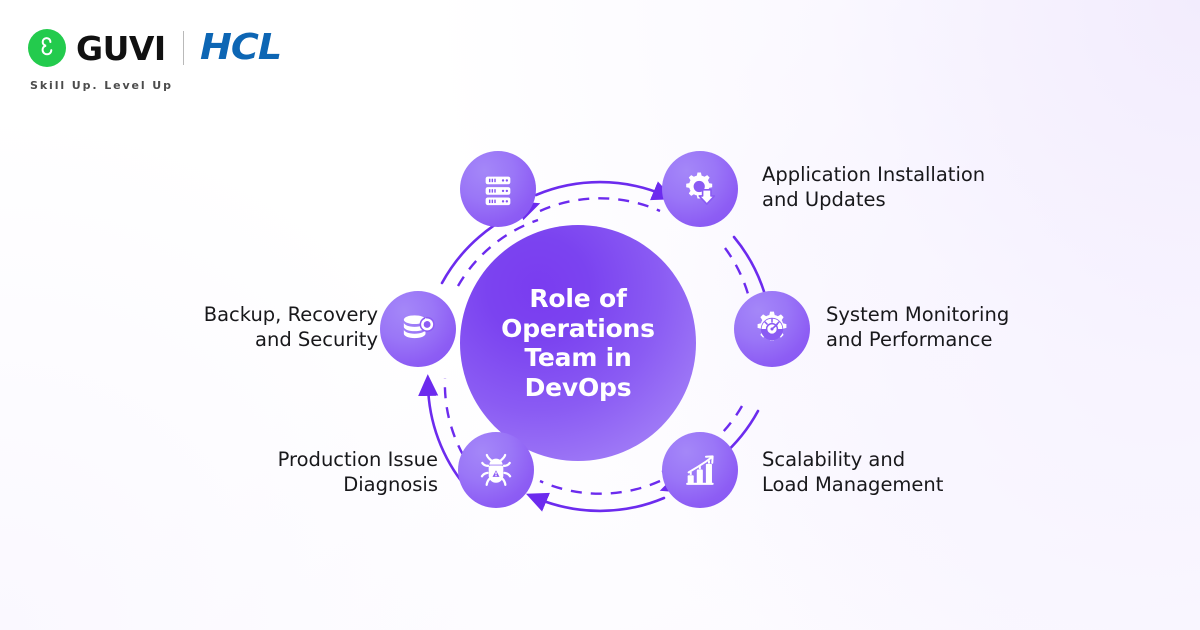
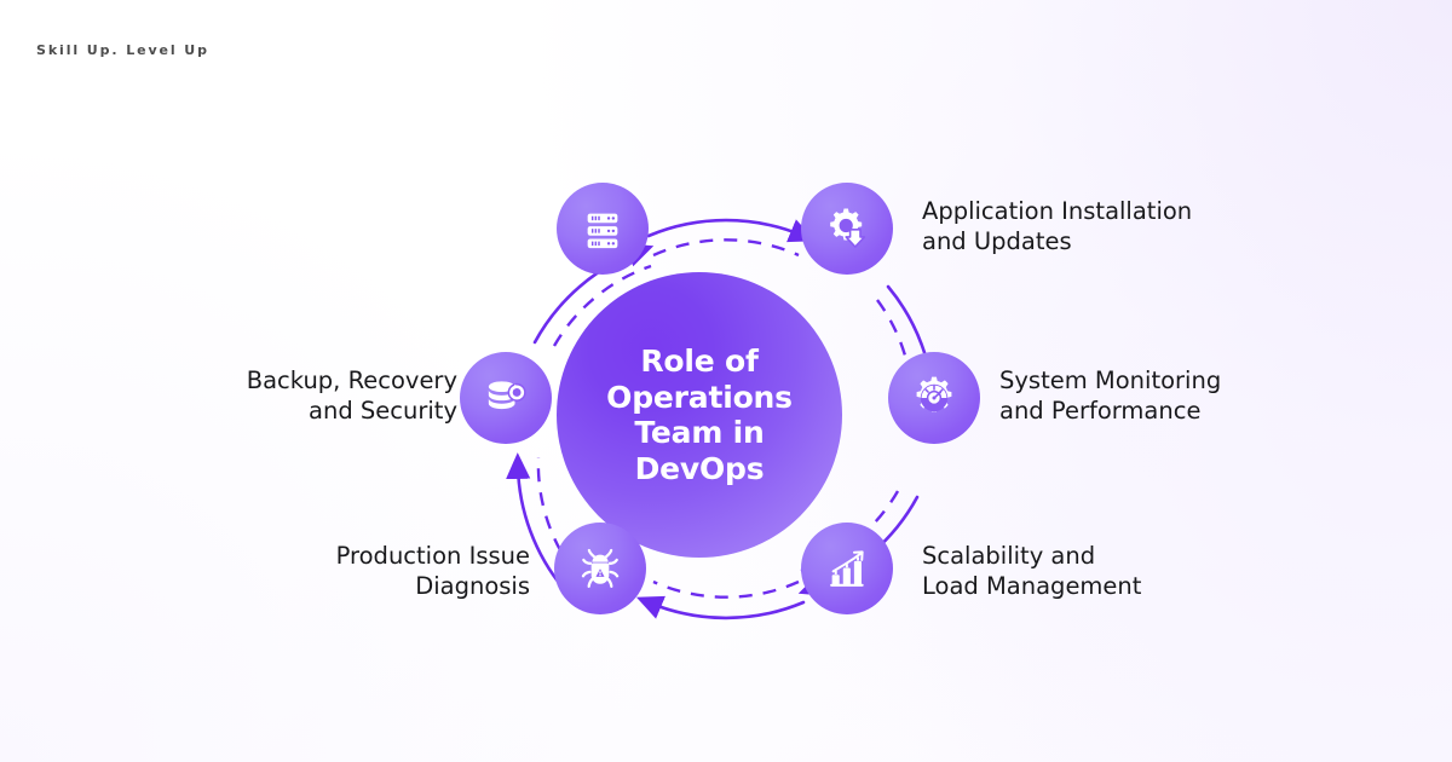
- GUVI
- HCL
  Skill Up. Level Up
  Role of
  Operations
  Team in
  DevOps
  Application Installation
  and Updates
  Backup, Recovery
  and Security
  System Monitoring
  and Performance
  Production Issue
  Diagnosis
  Scalability and
  Load Management
